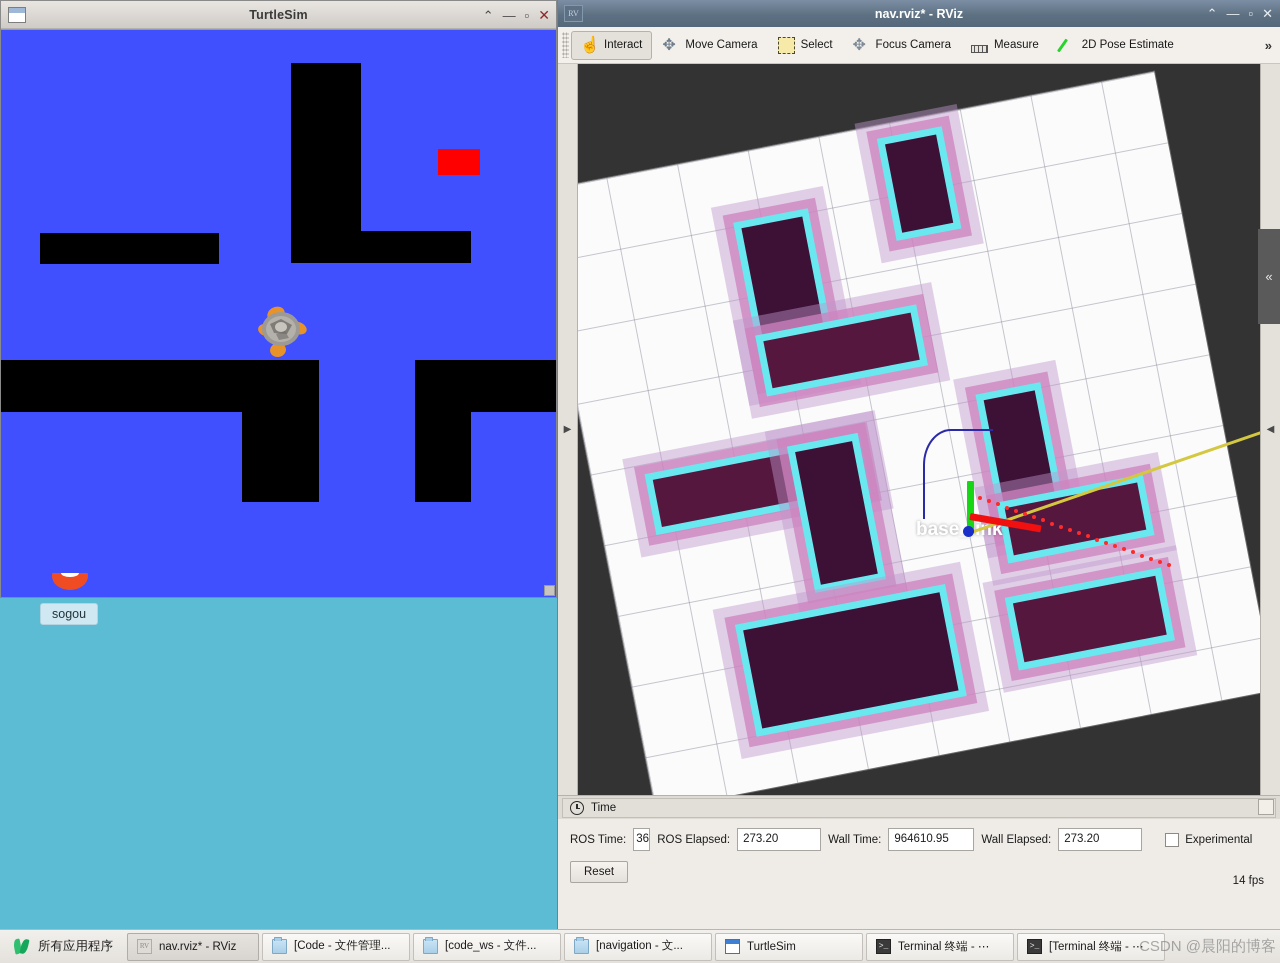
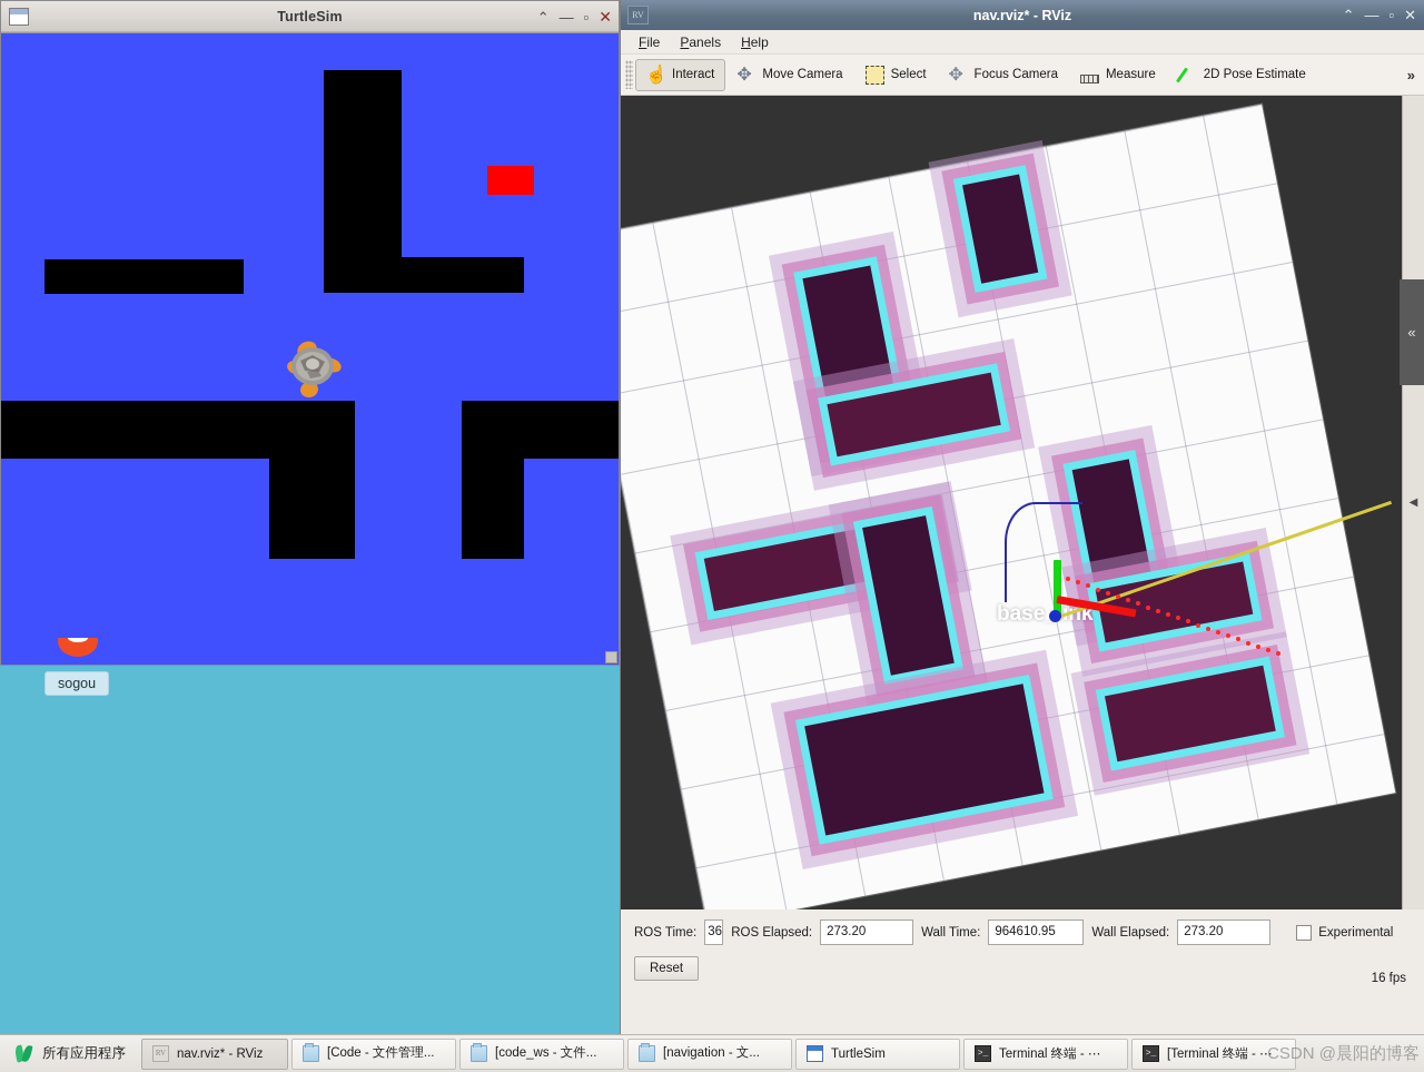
  TurtleSim
  ⌃
  —
  ▫
  ✕
  sogou
  RV
  nav.rviz* - RViz
  ⌃
  —
  ▫
  ✕
+ File
+ Panels
+ Help
  Interact
  Move Camera
  Select
  Focus Camera
  Measure
  2D Pose Estimate
  »
- ▶
  ◀
  «
- Time
  ROS Time:
  36
  ROS Elapsed:
  273.20
  Wall Time:
  964610.95
  Wall Elapsed:
  273.20
  Experimental
  Reset
- 14 fps
+ 16 fps
  所有应用程序
  RV
  nav.rviz* - RViz
  [Code - 文件管理...
  [code_ws - 文件...
  [navigation - 文...
  TurtleSim
  >_
  Terminal 终端 - ⋯
  >_
  [Terminal 终端 - ⋯
  CSDN @晨阳的博客
